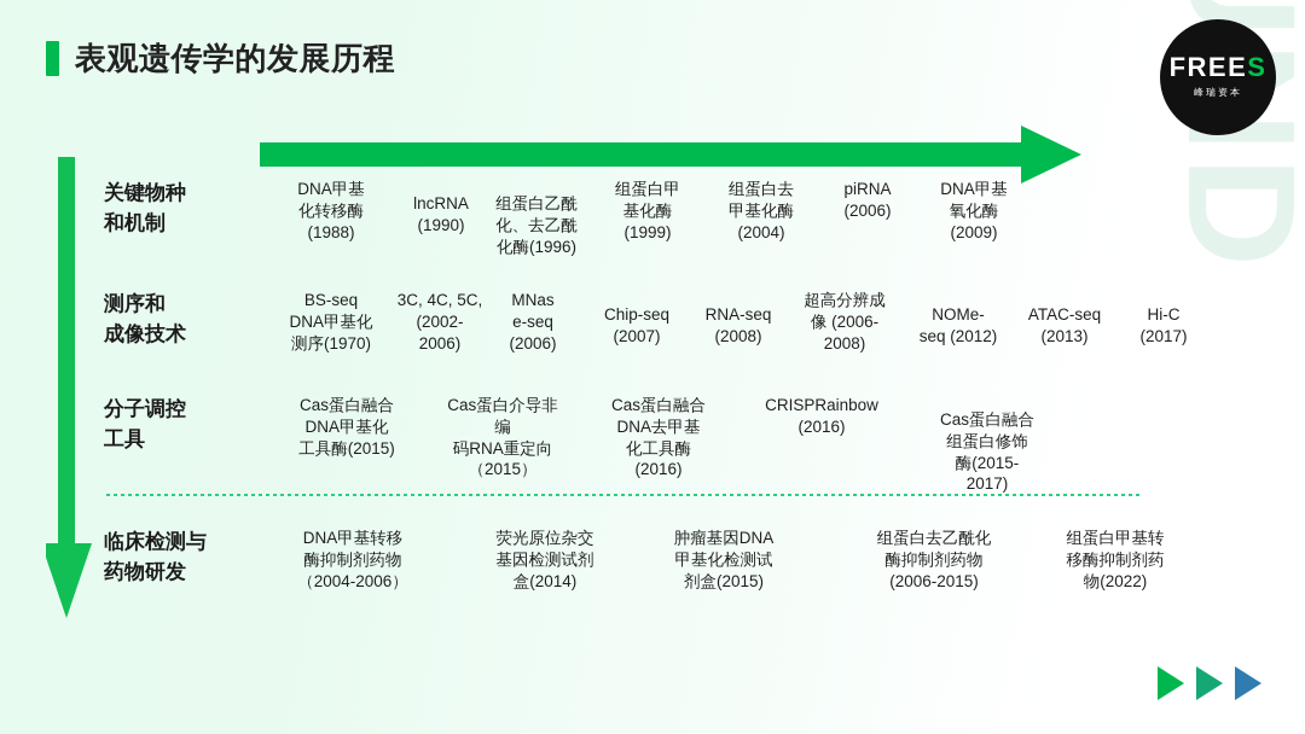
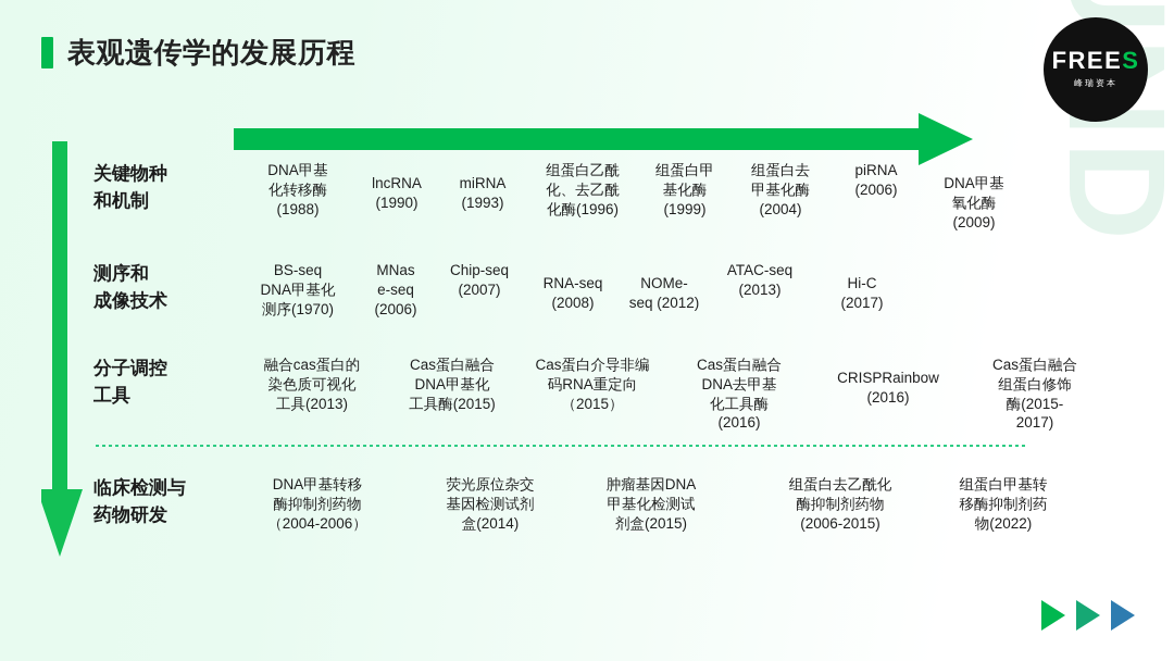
  表观遗传学的发展历程
  FREES
  峰瑞资本
  关键物种
  和机制
  DNA甲基
  化转移酶
  (1988)
  lncRNA
  (1990)
+ miRNA
+ (1993)
  组蛋白乙酰
  化、去乙酰
  化酶(1996)
  组蛋白甲
  基化酶
  (1999)
  组蛋白去
  甲基化酶
  (2004)
  piRNA
  (2006)
  DNA甲基
  氧化酶
  (2009)
  测序和
  成像技术
  BS-seq
  DNA甲基化
  测序(1970)
- 3C, 4C, 5C,
- (2002-
- 2006)
  MNas
  e-seq
  (2006)
  Chip-seq
  (2007)
  RNA-seq
  (2008)
- 超高分辨成
- 像 (2006-
- 2008)
  NOMe-
  seq (2012)
  ATAC-seq
  (2013)
  Hi-C
  (2017)
  分子调控
  工具
+ 融合cas蛋白的
+ 染色质可视化
+ 工具(2013)
  Cas蛋白融合
  DNA甲基化
  工具酶(2015)
  Cas蛋白介导非编
  码RNA重定向
  （2015）
  Cas蛋白融合
  DNA去甲基
  化工具酶
  (2016)
  CRISPRainbow
  (2016)
  Cas蛋白融合
  组蛋白修饰
  酶(2015-
  2017)
  临床检测与
  药物研发
  DNA甲基转移
  酶抑制剂药物
  （2004-2006）
  荧光原位杂交
  基因检测试剂
  盒(2014)
  肿瘤基因DNA
  甲基化检测试
  剂盒(2015)
  组蛋白去乙酰化
  酶抑制剂药物
  (2006-2015)
  组蛋白甲基转
  移酶抑制剂药
  物(2022)
